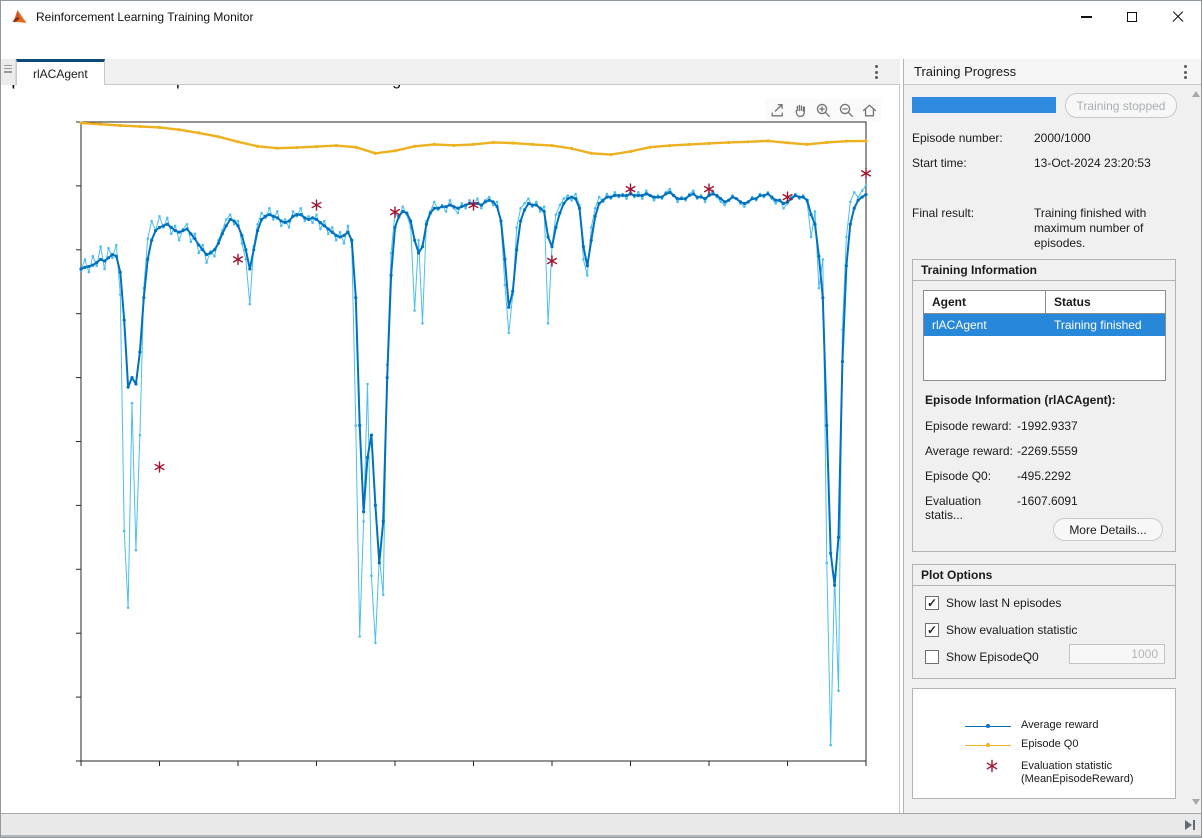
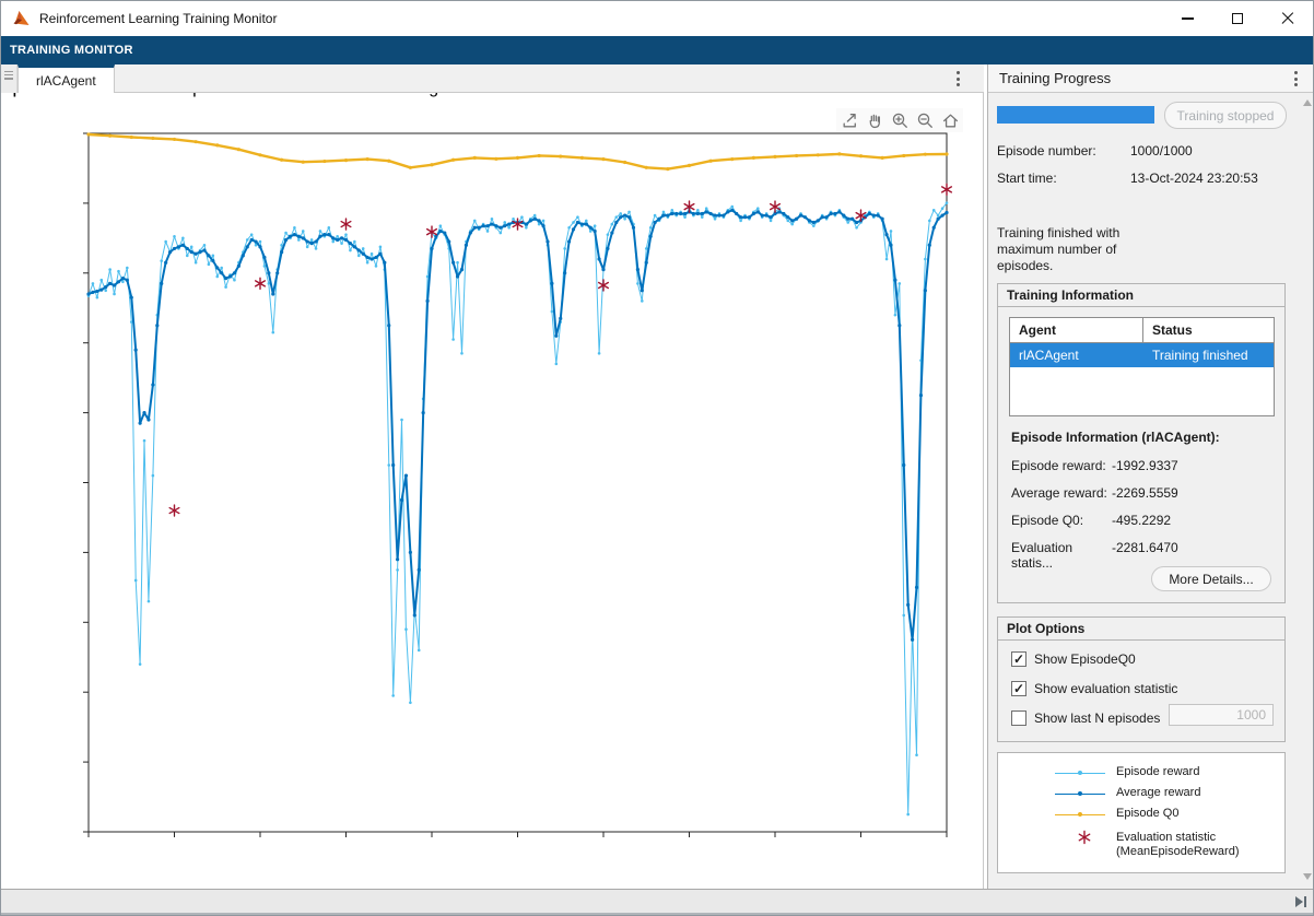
  Reinforcement Learning Training Monitor
+ TRAINING MONITOR
  rlACAgent
  Training Progress
  Training stopped
  Episode number:
- 2000/1000
+ 1000/1000
  Start time:
  13-Oct-2024 23:20:53
- Final result:
  Training finished with maximum number of episodes.
  Training Information
  Agent
  Status
  rlACAgent
  Training finished
  Episode Information (rlACAgent):
  Episode reward:
  -1992.9337
  Average reward:
  -2269.5559
  Episode Q0:
  -495.2292
  Evaluation statis...
- -1607.6091
+ -2281.6470
  More Details...
  Plot Options
  ✓
- Show last N episodes
+ Show EpisodeQ0
  ✓
  Show evaluation statistic
- Show EpisodeQ0
+ Show last N episodes
  1000
+ Episode reward
  Average reward
  Episode Q0
  Evaluation statistic
  (MeanEpisodeReward)
